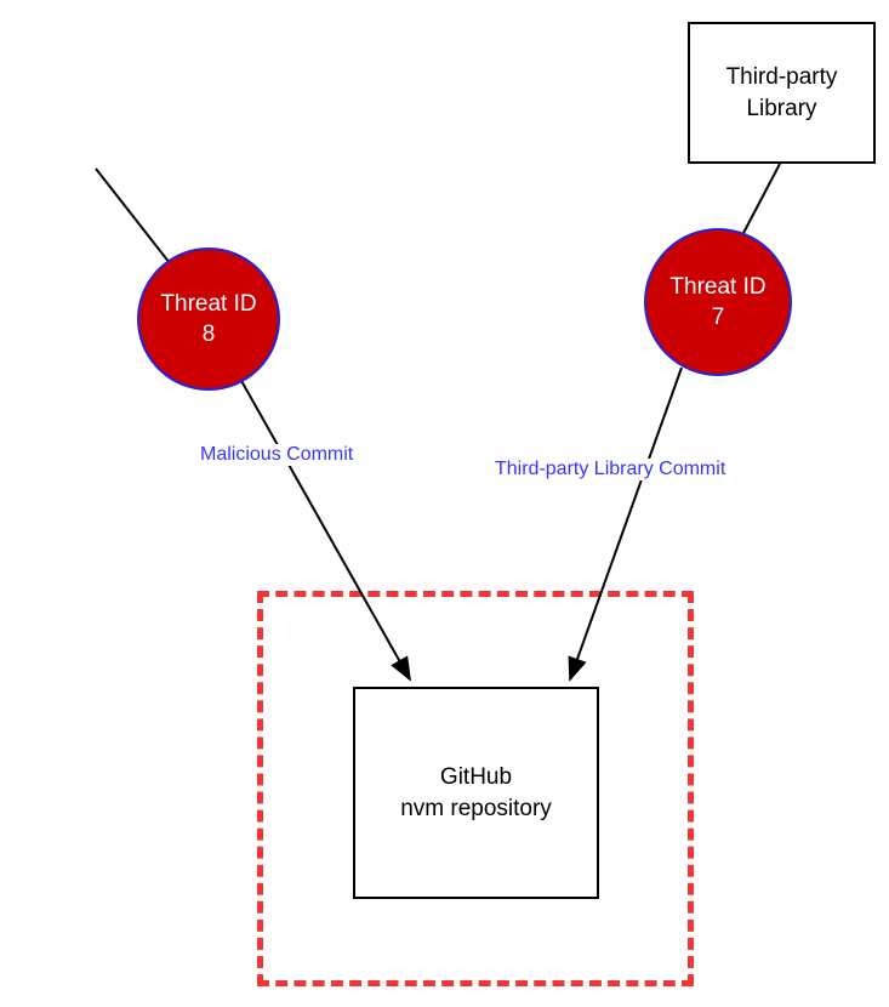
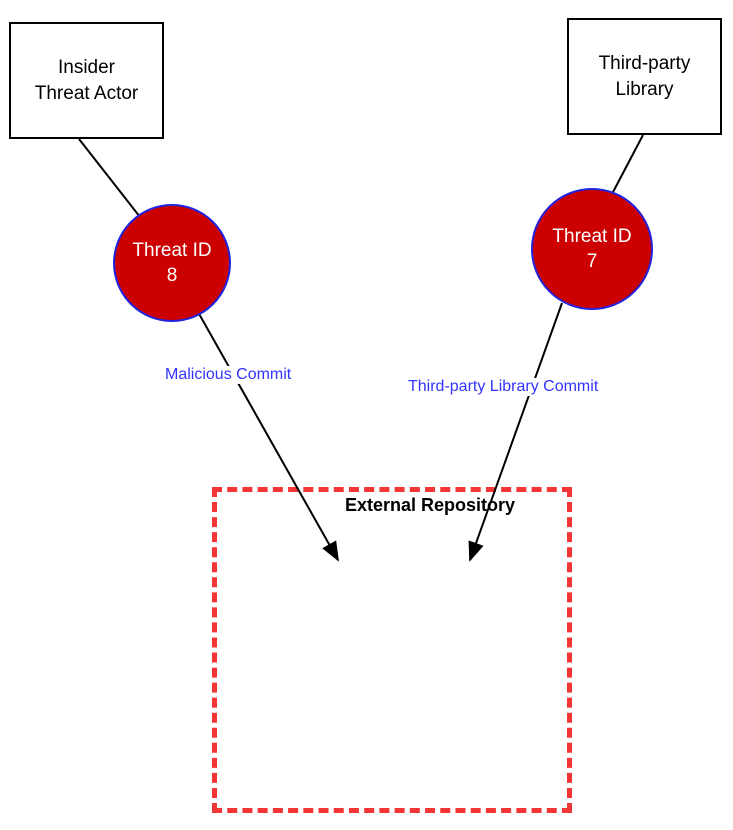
+ External Repository
+ Insider
+ Threat Actor
  Third-party
  Library
  Threat ID
  8
  Threat ID
  7
- GitHub
- nvm repository
  Malicious Commit
  Third-party Library Commit
